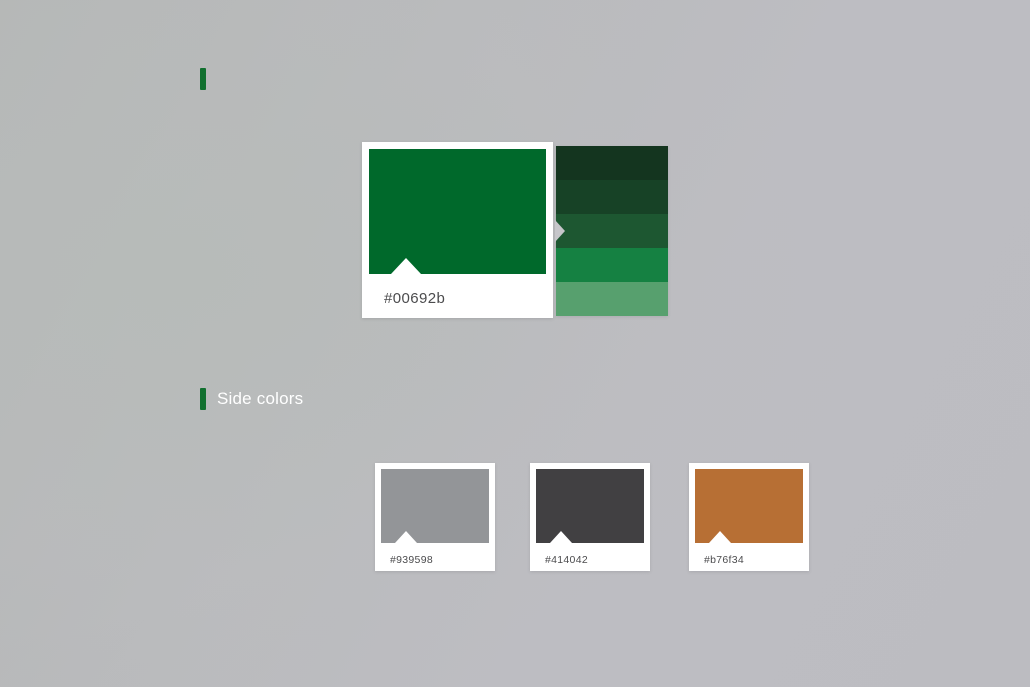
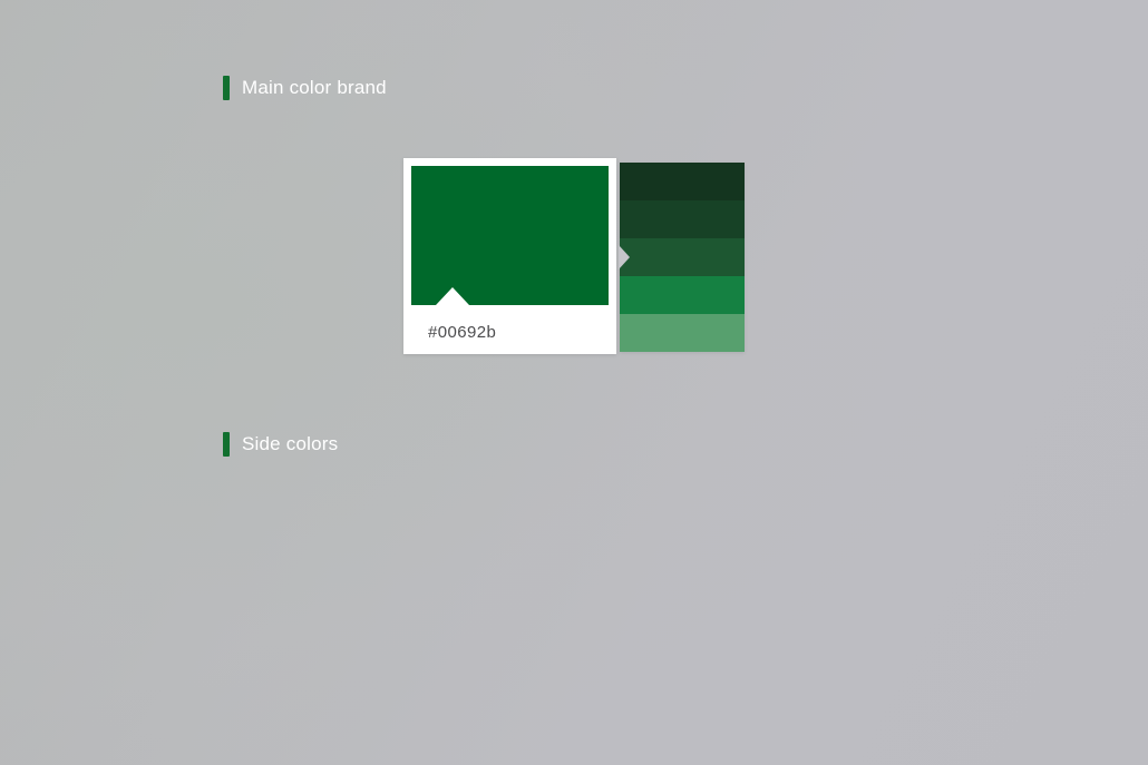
+ Main color brand
  #00692b
  Side colors
- #939598
- #414042
- #b76f34
